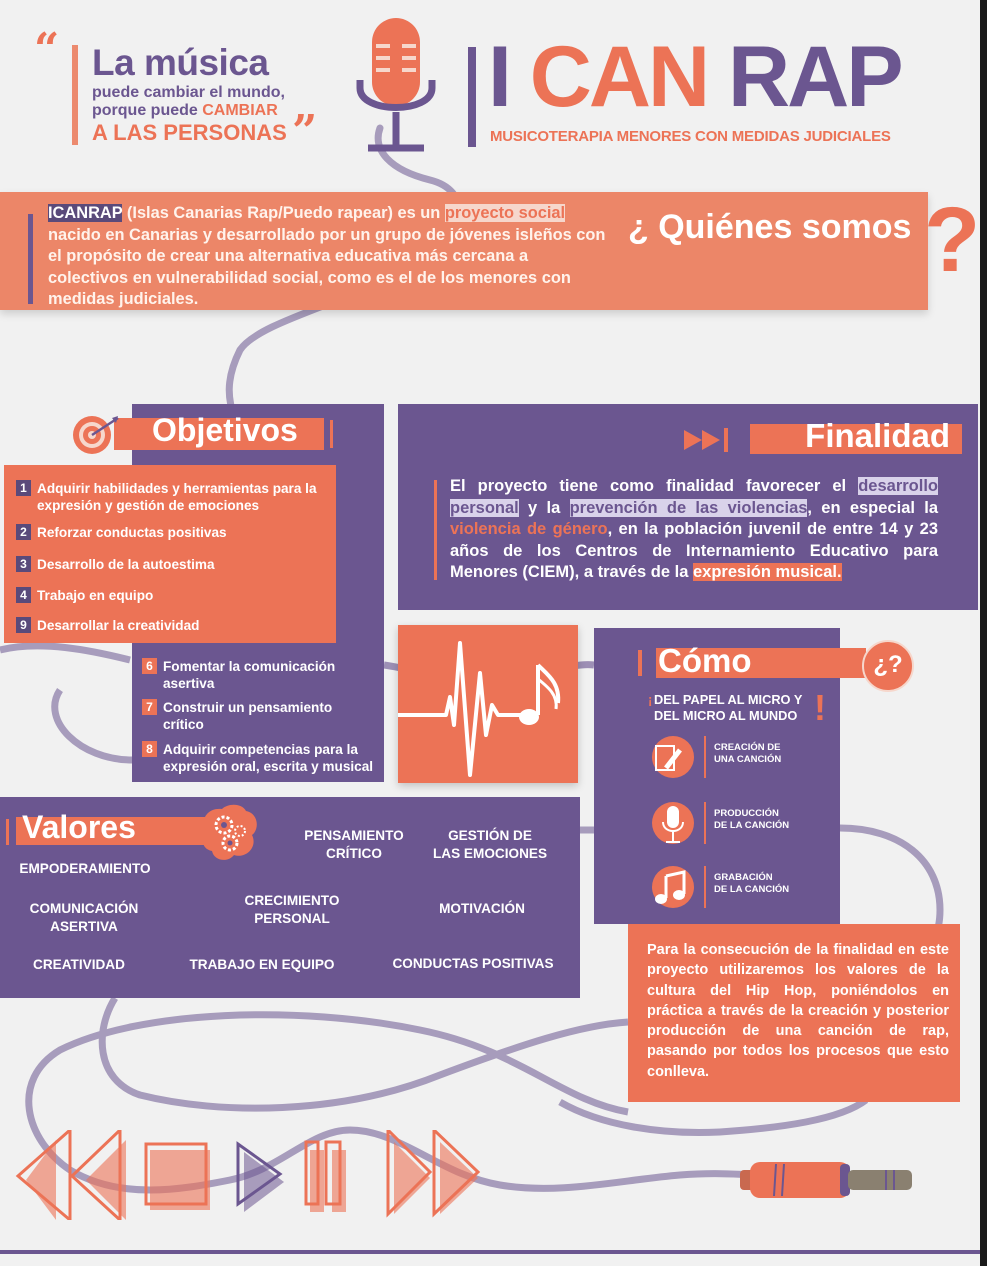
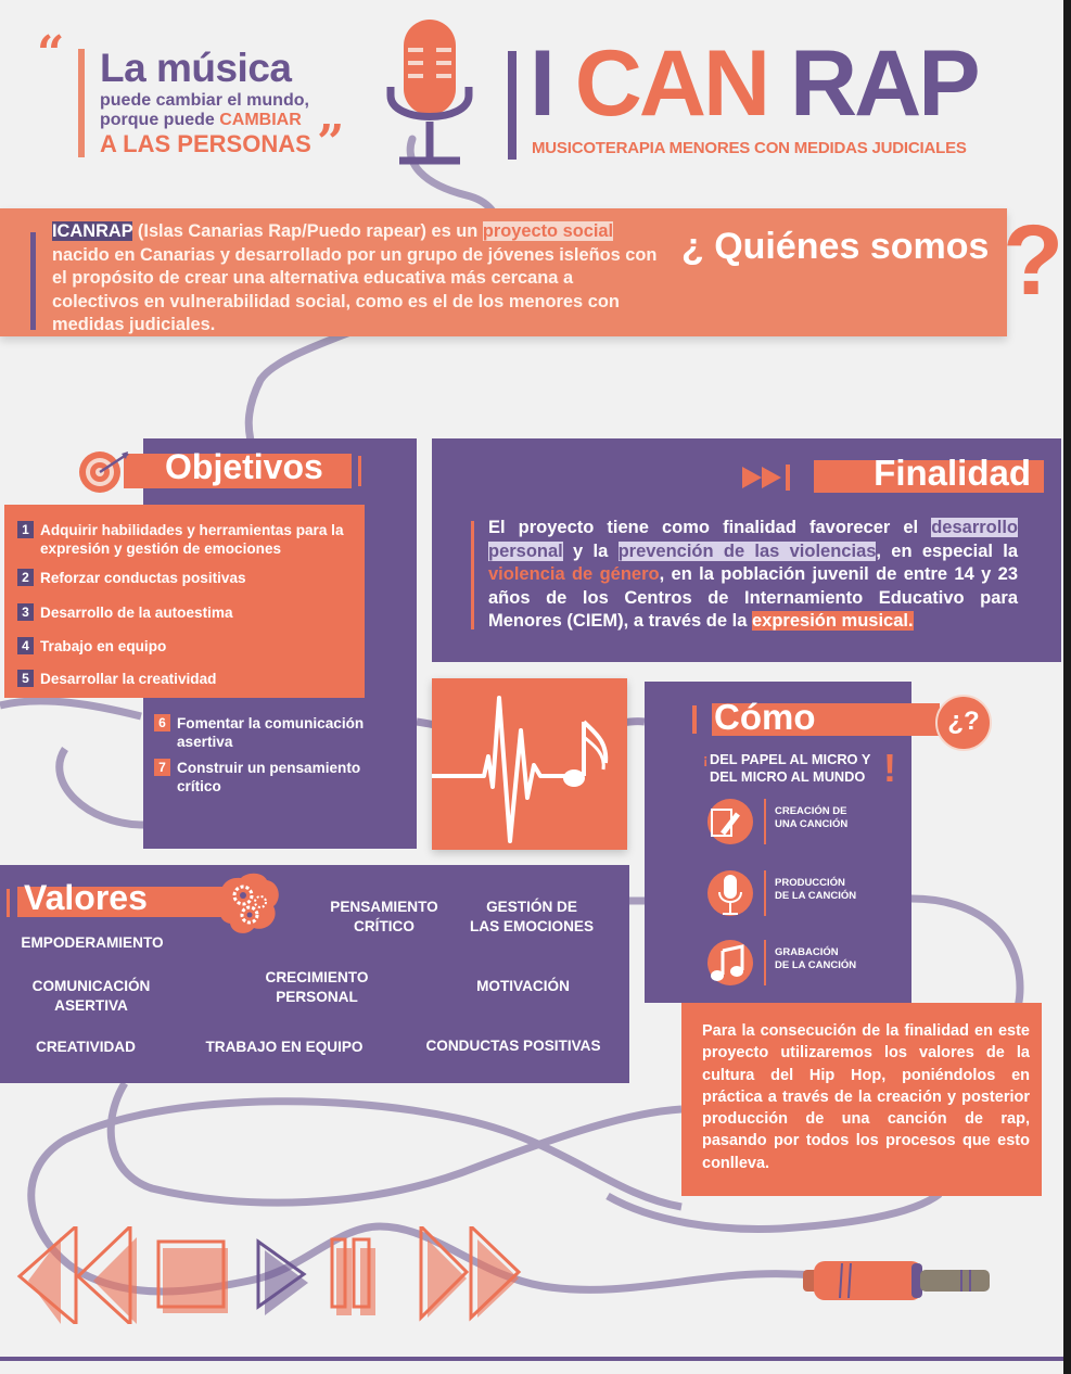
  “
  La música
  puede cambiar el mundo,
  porque puede CAMBIAR
  A LAS PERSONAS
  ”
  I CAN RAP
  MUSICOTERAPIA MENORES CON MEDIDAS JUDICIALES
  ICANRAP (Islas Canarias Rap/Puedo rapear) es un proyecto social nacido en Canarias y desarrollado por un grupo de jóvenes isleños con el propósito de crear una alternativa educativa más cercana a colectivos en vulnerabilidad social, como es el de los menores con medidas judiciales.
  ¿ Quiénes somos
  ?
  Objetivos
  1
  Adquirir habilidades y herramientas para la expresión y gestión de emociones
  2
  Reforzar conductas positivas
  3
  Desarrollo de la autoestima
  4
  Trabajo en equipo
- 9
+ 5
  Desarrollar la creatividad
  6
  Fomentar la comunicación asertiva
  7
  Construir un pensamiento crítico
- 8
- Adquirir competencias para la expresión oral, escrita y musical
  Finalidad
  El proyecto tiene como finalidad favorecer el desarrollo personal y la prevención de las violencias, en especial la violencia de género, en la población juvenil de entre 14 y 23 años de los Centros de Internamiento Educativo para Menores (CIEM), a través de la expresión musical.
  Cómo
  ¡
  DEL PAPEL AL MICRO Y
  DEL MICRO AL MUNDO
  !
  CREACIÓN DE
  UNA CANCIÓN
  PRODUCCIÓN
  DE LA CANCIÓN
  GRABACIÓN
  DE LA CANCIÓN
  ¿?
  Valores
  PENSAMIENTO
  CRÍTICO
  GESTIÓN DE
  LAS EMOCIONES
  EMPODERAMIENTO
  COMUNICACIÓN
  ASERTIVA
  CRECIMIENTO
  PERSONAL
  MOTIVACIÓN
  CREATIVIDAD
  TRABAJO EN EQUIPO
  CONDUCTAS POSITIVAS
  Para la consecución de la finalidad en este proyecto utilizaremos los valores de la cultura del Hip Hop, poniéndolos en práctica a través de la creación y posterior producción de una canción de rap, pasando por todos los procesos que esto conlleva.
